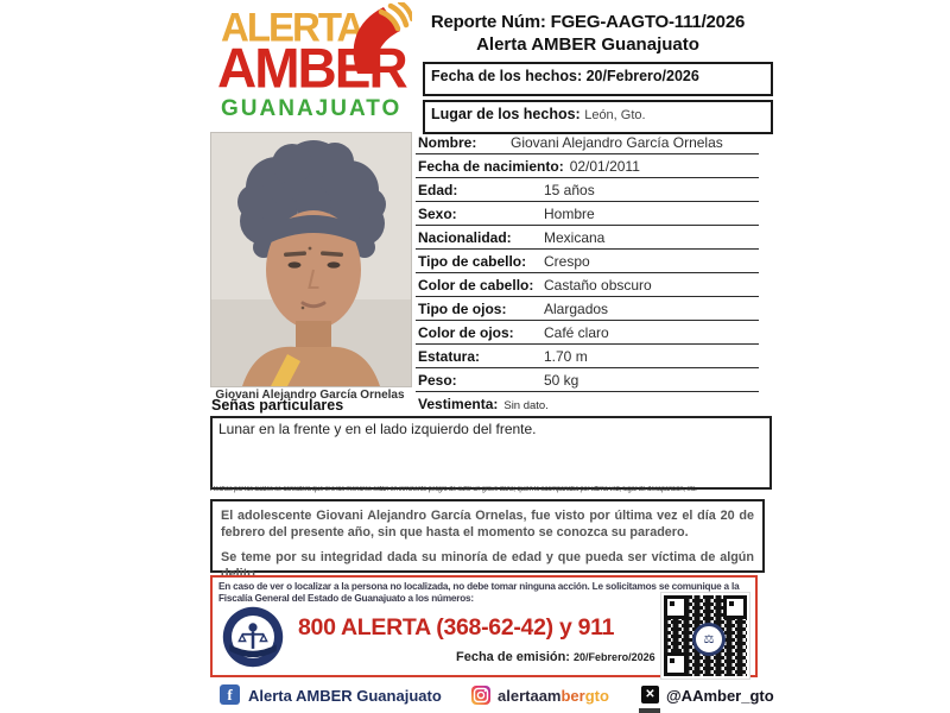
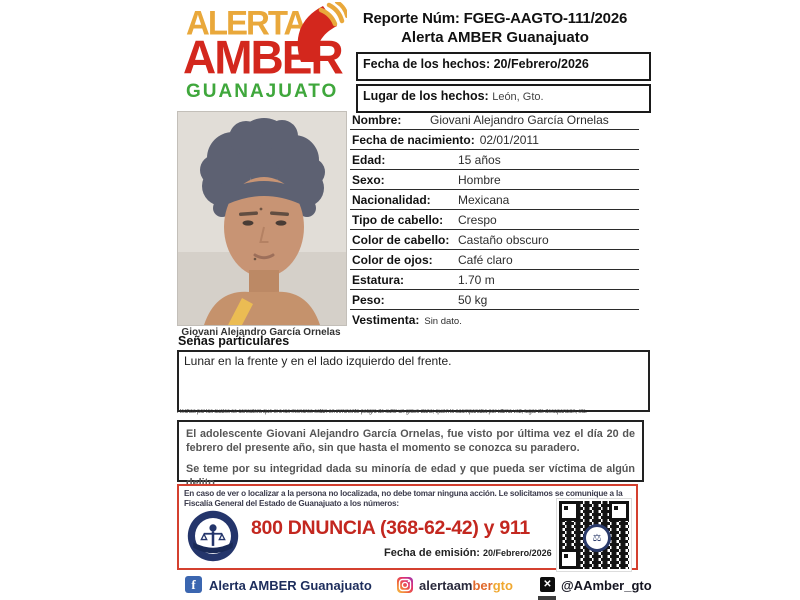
  ALERTA
  AMBER
  GUANAJUATO
  Reporte Núm: FGEG-AAGTO-111/2026
  Alerta AMBER Guanajuato
  Fecha de los hechos: 20/Febrero/2026
  Lugar de los hechos: León, Gto.
  Giovani Alejandro García Ornelas
  Nombre:
  Giovani Alejandro García Ornelas
  Fecha de nacimiento:
  02/01/2011
  Edad:
  15 años
  Sexo:
  Hombre
  Nacionalidad:
  Mexicana
  Tipo de cabello:
  Crespo
  Color de cabello:
  Castaño obscuro
- Tipo de ojos:
- Alargados
  Color de ojos:
  Café claro
  Estatura:
  1.70 m
  Peso:
  50 kg
  Vestimenta:
  Sin dato.
  Señas particulares
  Lunar en la frente y en el lado izquierdo del frente.
  El adolescente Giovani Alejandro García Ornelas, fue visto por última vez el día 20 de febrero del presente año, sin que hasta el momento se conozca su paradero.
  Se teme por su integridad dada su minoría de edad y que pueda ser víctima de algún
  En caso de ver o localizar a la persona no localizada, no debe tomar ninguna acción. Le solicitamos se comunique a la Fiscalía General del Estado de Guanajuato a los números:
- 800 ALERTA (368-62-42) y 911
+ 800 DNUNCIA (368-62-42) y 911
  Fecha de emisión: 20/Febrero/2026
  ⚖
  f
  Alerta AMBER Guanajuato
  alertaambergto
  ✕
  @AAmber_gto
